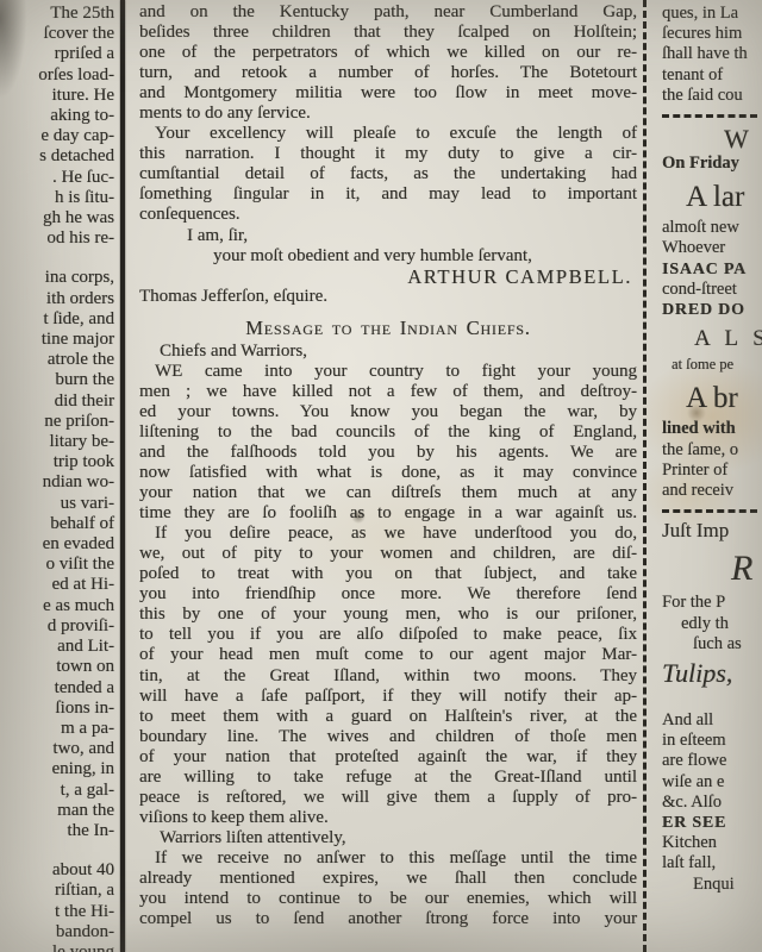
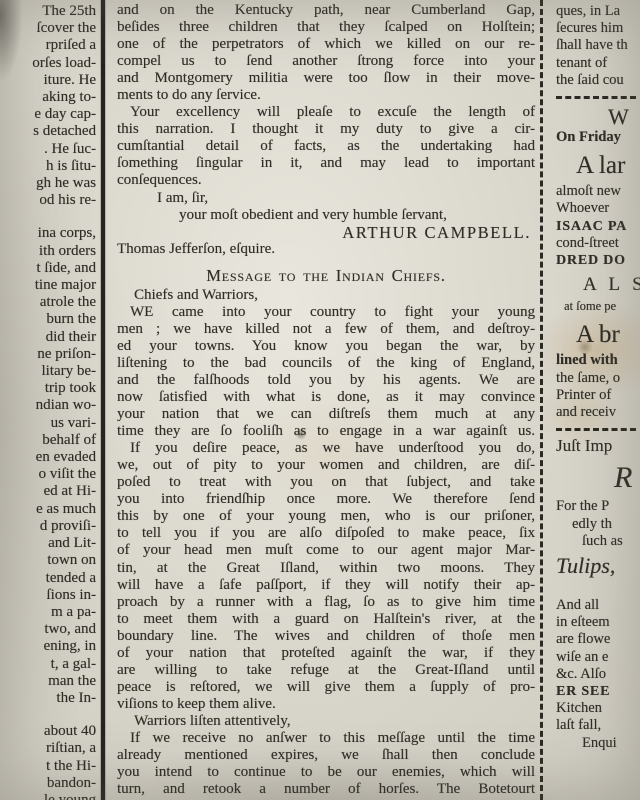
  The 25th
  ſcover the
  rpriſed a
  orſes load-
  iture. He
  aking to-
  e day cap-
  s detached
  . He ſuc-
  h is ſitu-
  gh he was
  od his re-
  ina corps,
  ith orders
  t ſide, and
  tine major
  atrole the
  burn the
  did their
  ne priſon-
  litary be-
  trip took
  ndian wo-
  us vari-
  behalf of
  en evaded
  o viſit the
  ed at Hi-
  e as much
  d proviſi-
  and Lit-
  town on
  tended a
  ſions in-
  m a pa-
  two, and
  ening, in
  t, a gal-
  man the
  the In-
  about 40
  riſtian, a
  t the Hi-
  bandon-
  and on the Kentucky path, near Cumberland Gap,
  beſides three children that they ſcalped on Holſtein;
  one of the perpetrators of which we killed on our re-
- turn, and retook a number of horſes. The Botetourt
+ compel us to ſend another ſtrong force into your
- and Montgomery militia were too ſlow in meet move-
+ and Montgomery militia were too ſlow in their move-
  ments to do any ſervice.
  Your excellency will pleaſe to excuſe the length of
  this narration. I thought it my duty to give a cir-
  cumſtantial detail of facts, as the undertaking had
  ſomething ſingular in it, and may lead to important
  conſequences.
  I am, ſir,
  your moſt obedient and very humble ſervant,
  ARTHUR CAMPBELL.
  Thomas Jefferſon, eſquire.
  Message to the Indian Chiefs.
  Chiefs and Warriors,
  WE came into your country to fight your young
  men ; we have killed not a few of them, and deſtroy-
  ed your towns. You know you began the war, by
  liſtening to the bad councils of the king of England,
  and the falſhoods told you by his agents. We are
  now ſatisfied with what is done, as it may convince
  your nation that we can diſtreſs them much at any
  time they are ſo fooliſh as to engage in a war againſt us.
  If you deſire peace, as we have underſtood you do,
  we, out of pity to your women and children, are diſ-
  poſed to treat with you on that ſubject, and take
  you into friendſhip once more. We therefore ſend
  this by one of your young men, who is our priſoner,
  to tell you if you are alſo diſpoſed to make peace, ſix
  of your head men muſt come to our agent major Mar-
  tin, at the Great Iſland, within two moons. They
  will have a ſafe paſſport, if they will notify their ap-
+ proach by a runner with a flag, ſo as to give him time
  to meet them with a guard on Halſtein's river, at the
  boundary line. The wives and children of thoſe men
  of your nation that proteſted againſt the war, if they
  are willing to take refuge at the Great-Iſland until
  peace is reſtored, we will give them a ſupply of pro-
  viſions to keep them alive.
  Warriors liſten attentively,
  If we receive no anſwer to this meſſage until the time
  already mentioned expires, we ſhall then conclude
  you intend to continue to be our enemies, which will
- compel us to ſend another ſtrong force into your
+ turn, and retook a number of horſes. The Botetourt
  ques, in La
  ſecures him
  ſhall have th
  tenant of
  the ſaid cou
  W
  On Friday
  A lar
  almoſt new
  Whoever
  ISAAC PA
  cond-ſtreet
  DRED DO
  A L S
  at ſome pe
  A br
  lined with
  the ſame, o
  Printer of
  and receiv
  Juſt Imp
  R
  For the P
  edly th
  ſuch as
  Tulips,
  And all
  in eſteem
  are flowe
  wiſe an e
  &c. Alſo
  ER SEE
  Kitchen
  laſt fall,
  Enqui
